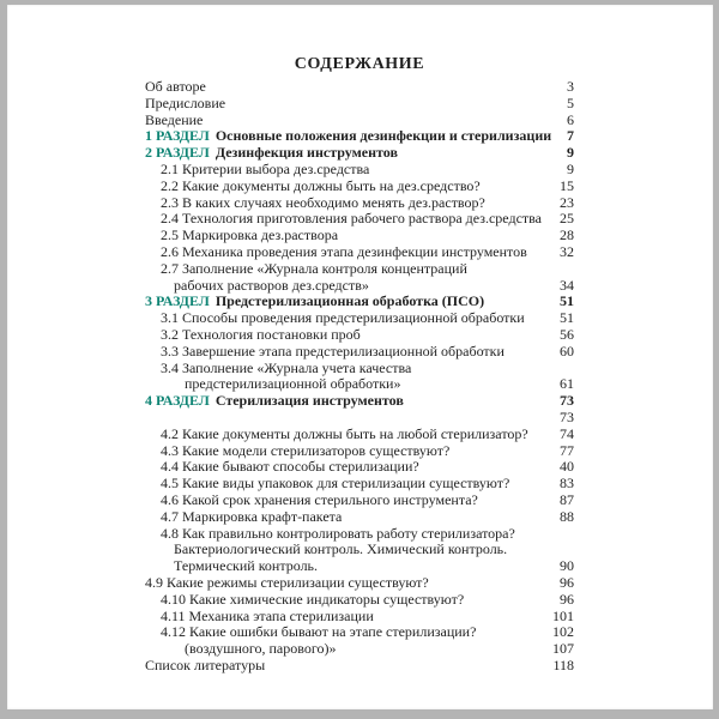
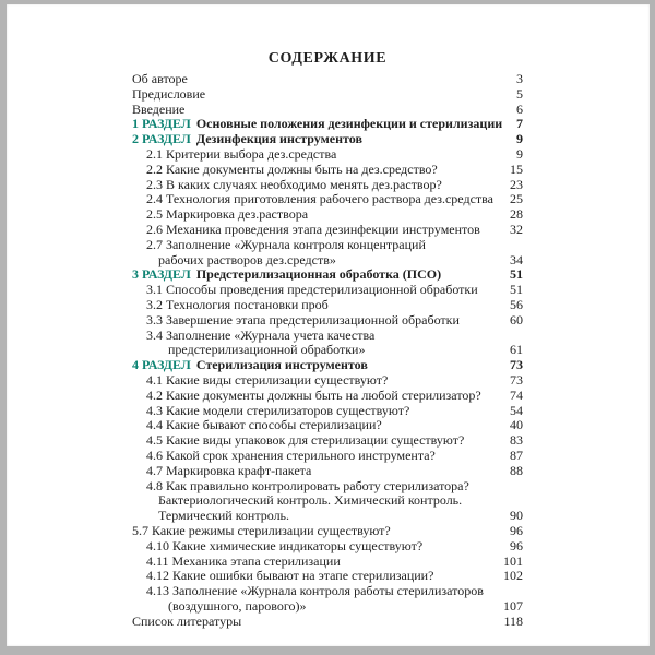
  СОДЕРЖАНИЕ
  Об авторе
  3
  Предисловие
  5
  Введение
  6
  1 РАЗДЕЛ Основные положения дезинфекции и стерилизации
  7
  2 РАЗДЕЛ Дезинфекция инструментов
  9
  2.1 Критерии выбора дез.средства
  9
  2.2 Какие документы должны быть на дез.средство?
  15
  2.3 В каких случаях необходимо менять дез.раствор?
  23
  2.4 Технология приготовления рабочего раствора дез.средства
  25
  2.5 Маркировка дез.раствора
  28
  2.6 Механика проведения этапа дезинфекции инструментов
  32
  2.7 Заполнение «Журнала контроля концентраций
  рабочих растворов дез.средств»
  34
  3 РАЗДЕЛ Предстерилизационная обработка (ПСО)
  51
  3.1 Способы проведения предстерилизационной обработки
  51
  3.2 Технология постановки проб
  56
  3.3 Завершение этапа предстерилизационной обработки
  60
  3.4 Заполнение «Журнала учета качества
  предстерилизационной обработки»
  61
  4 РАЗДЕЛ Стерилизация инструментов
  73
+ 4.1 Какие виды стерилизации существуют?
  73
  4.2 Какие документы должны быть на любой стерилизатор?
  74
  4.3 Какие модели стерилизаторов существуют?
- 77
+ 54
  4.4 Какие бывают способы стерилизации?
  40
  4.5 Какие виды упаковок для стерилизации существуют?
  83
  4.6 Какой срок хранения стерильного инструмента?
  87
  4.7 Маркировка крафт-пакета
  88
  4.8 Как правильно контролировать работу стерилизатора?
  Бактериологический контроль. Химический контроль.
  Термический контроль.
  90
- 4.9 Какие режимы стерилизации существуют?
+ 5.7 Какие режимы стерилизации существуют?
  96
  4.10 Какие химические индикаторы существуют?
  96
  4.11 Механика этапа стерилизации
  101
  4.12 Какие ошибки бывают на этапе стерилизации?
  102
+ 4.13 Заполнение «Журнала контроля работы стерилизаторов
  (воздушного, парового)»
  107
  Список литературы
  118
